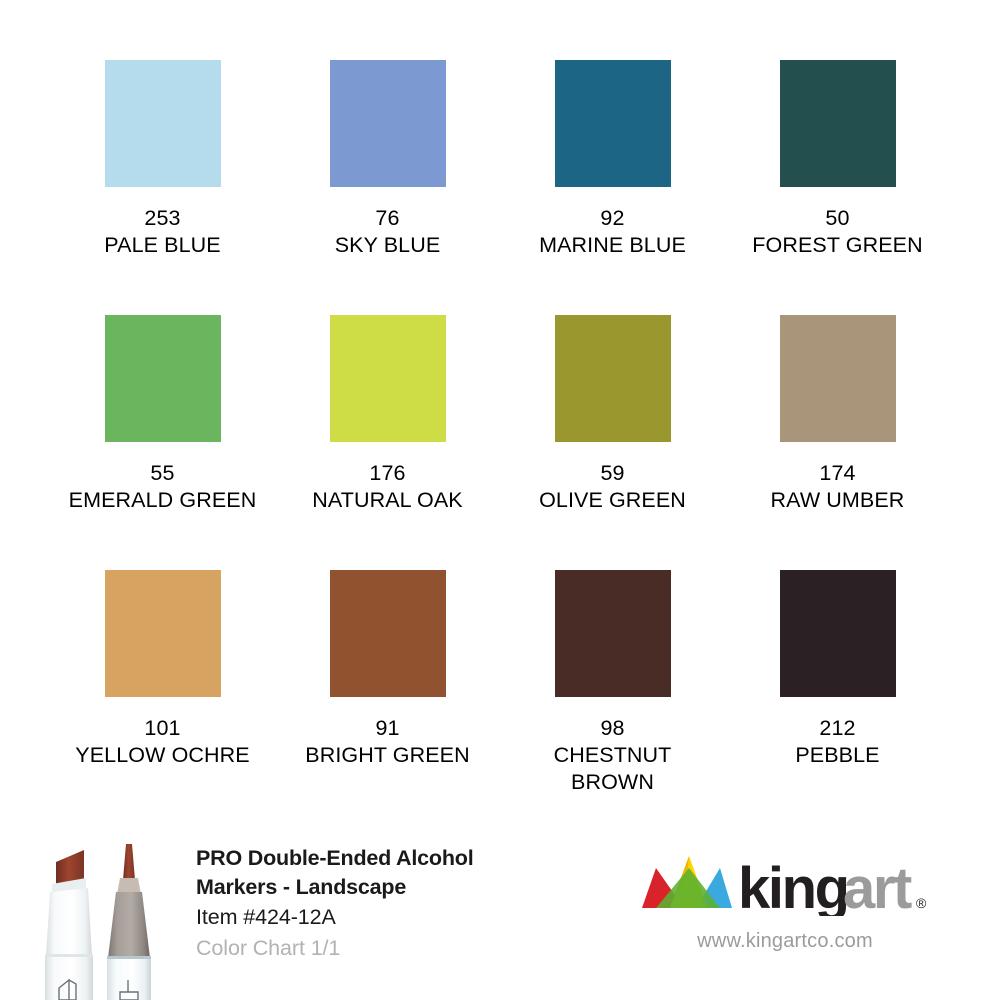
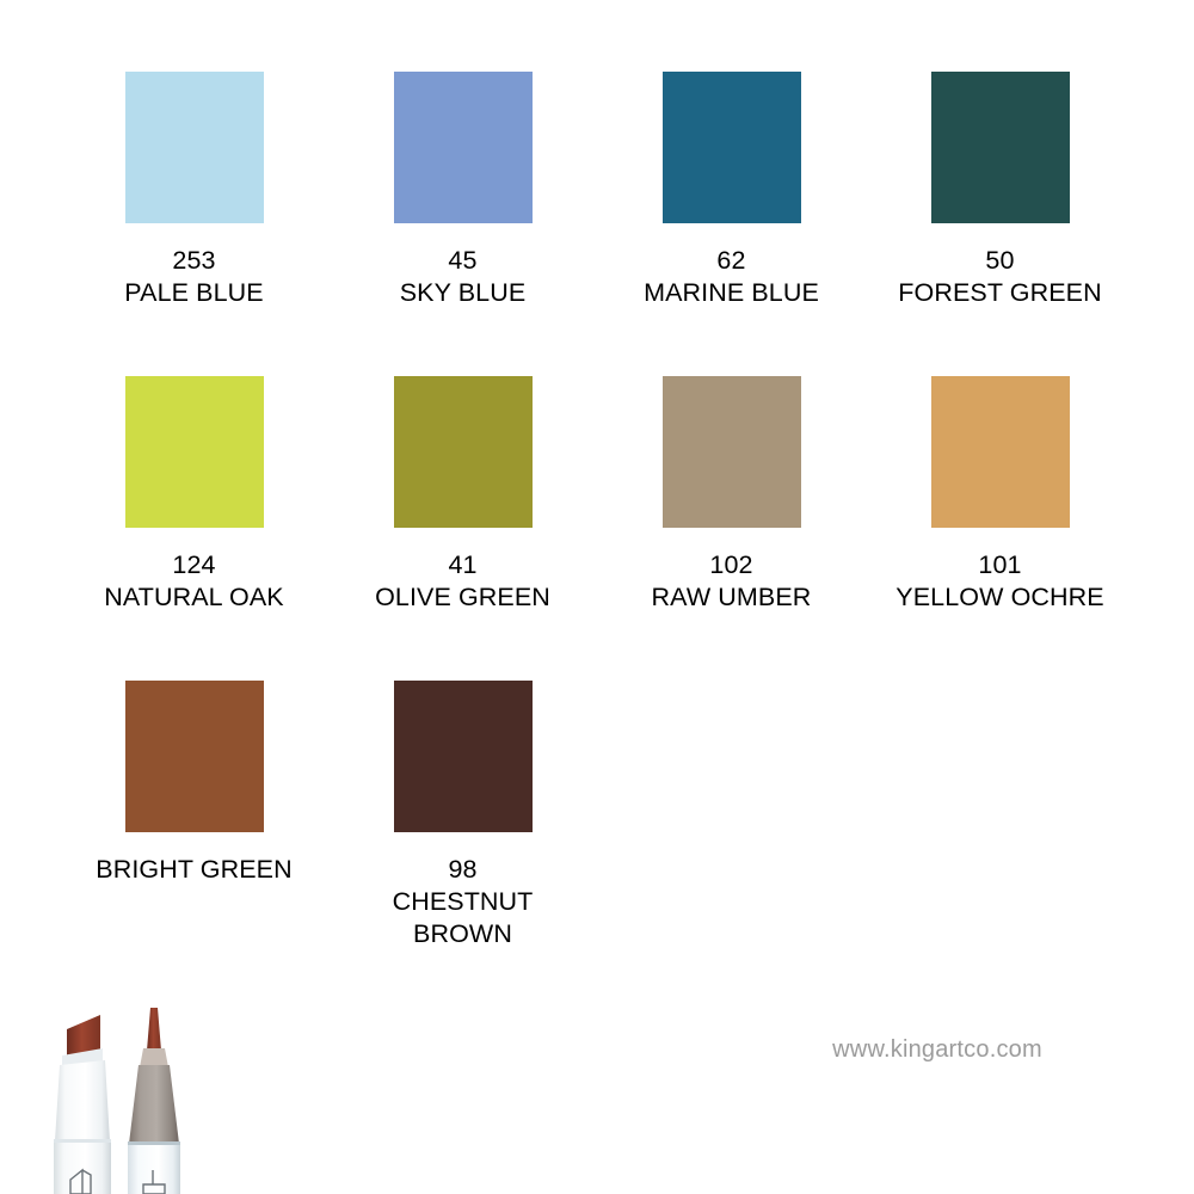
  253
  PALE BLUE
- 76
+ 45
  SKY BLUE
- 92
+ 62
  MARINE BLUE
  50
  FOREST GREEN
- 55
- EMERALD GREEN
- 176
+ 124
  NATURAL OAK
- 59
+ 41
  OLIVE GREEN
- 174
+ 102
  RAW UMBER
  101
  YELLOW OCHRE
- 91
  BRIGHT GREEN
  98
  CHESTNUT BROWN
- 212
- PEBBLE
- PRO Double-Ended Alcohol
- Markers - Landscape
- Item #424-12A
- Color Chart 1/1
- king
- art
- ®
  www.kingartco.com
